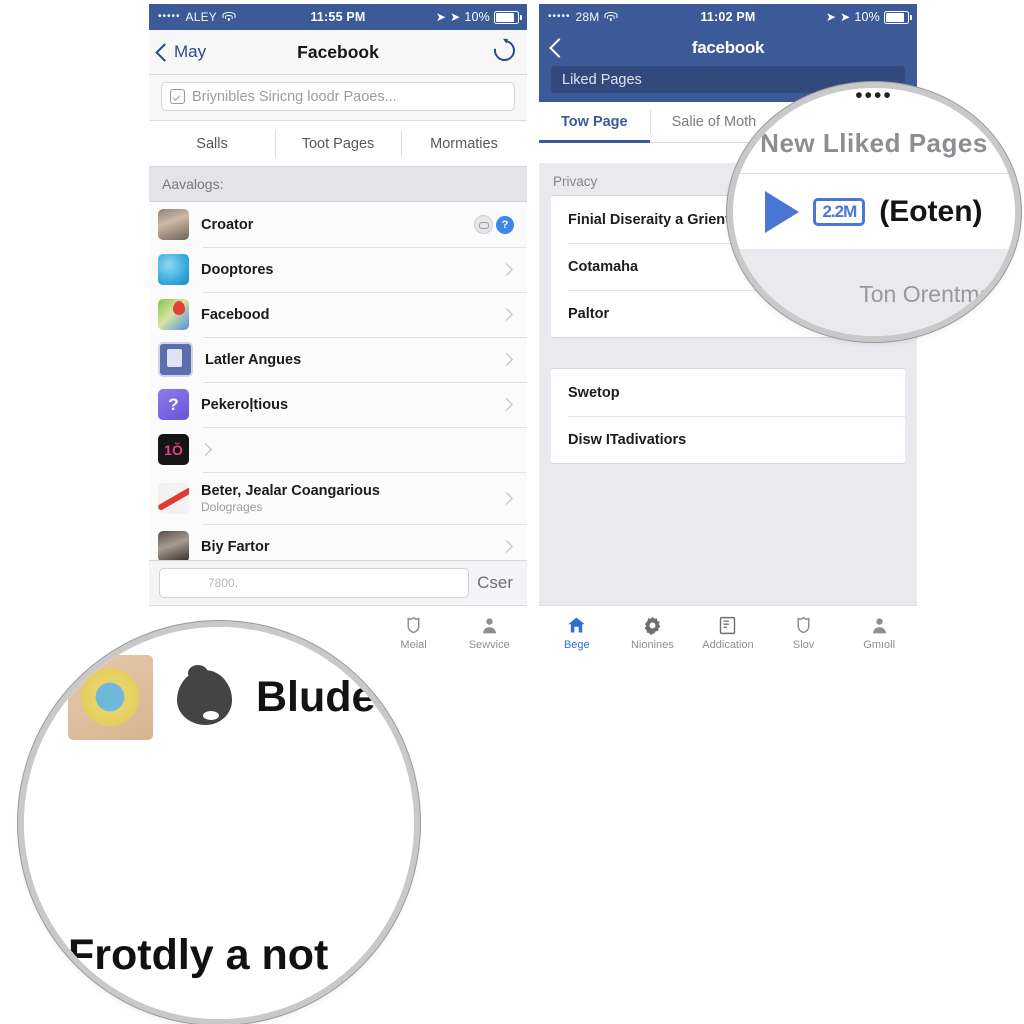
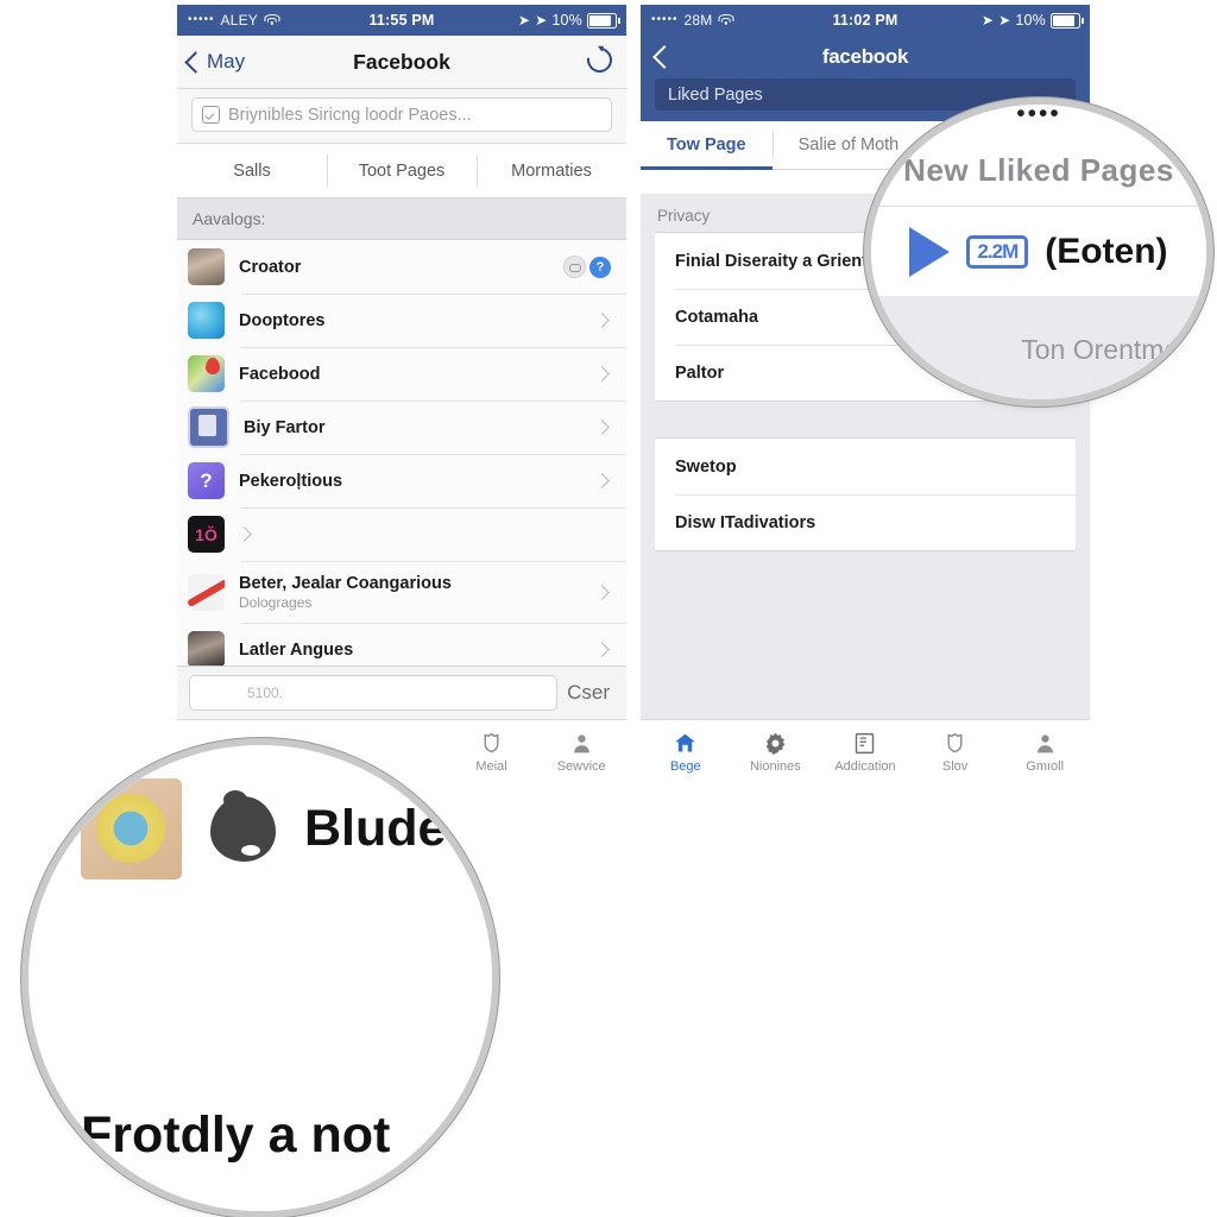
  •••••
  ALEY
  11:55 PM
  ➤
  ➤
  10%
  May
  Facebook
  Briynibles Siricng loodr Paoes...
  Salls
  Toot Pages
  Mormaties
  Aavalogs:
  Croator
  ?
  Dooptores
  Facebood
- Latler Angues
+ Biy Fartor
  ?
  Pekeroļtious
  1Ŏ
  Beter, Jealar Coangarious
  Dolograges
- Biy Fartor
+ Latler Angues
- 7800.
+ 5100.
  Cser
  Sewvice
  •••••
  28M
  11:02 PM
  ➤
  ➤
  10%
  facebook
  Liked Pages
  Tow Page
  Salie of M
  Privacy
  Finial Diseraity a Grient
  Cotamaha
  Paltor
  Swetop
  Disw ITadivatiors
  Bege
  Nionines
  Addication
  Slov
  Gmıoll
  ••••
  New Lliked Pages
  2.2M
  (Eoten)
  Ton Orentmad
  Blude
  Frotdly a not
